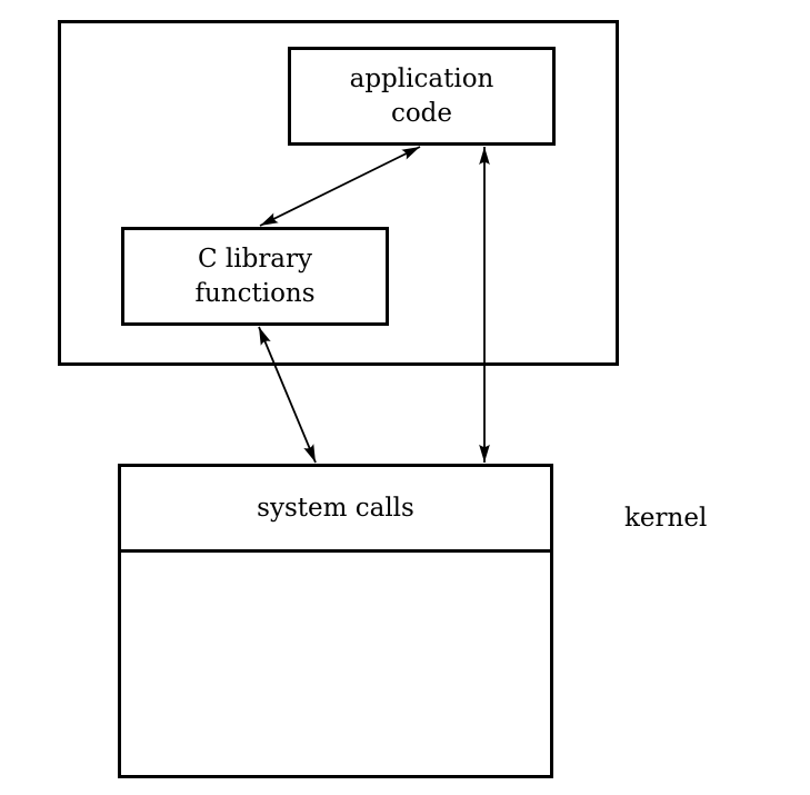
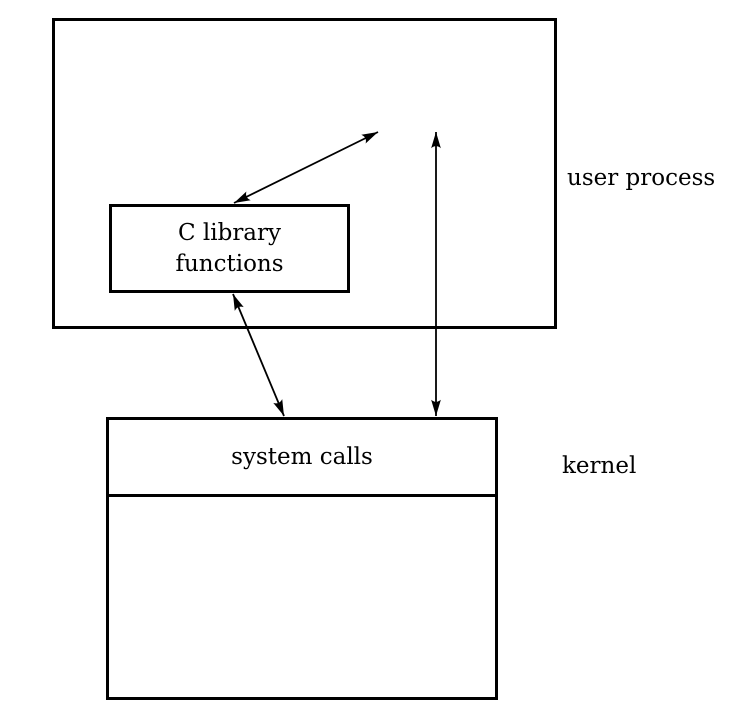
- application
- code
  C library
  functions
  system calls
+ user process
  kernel
